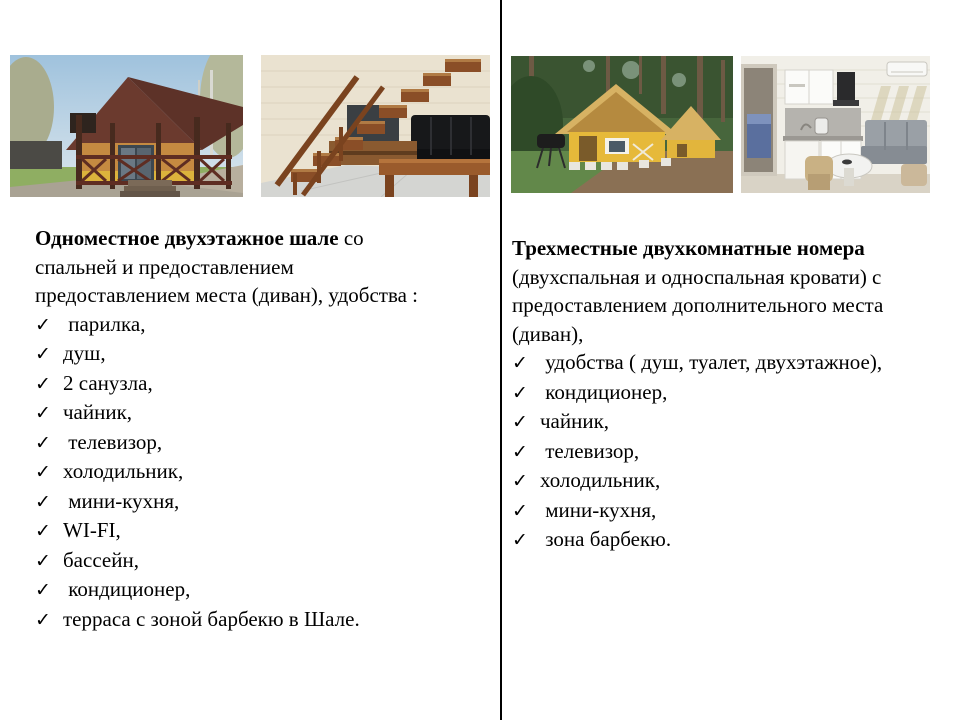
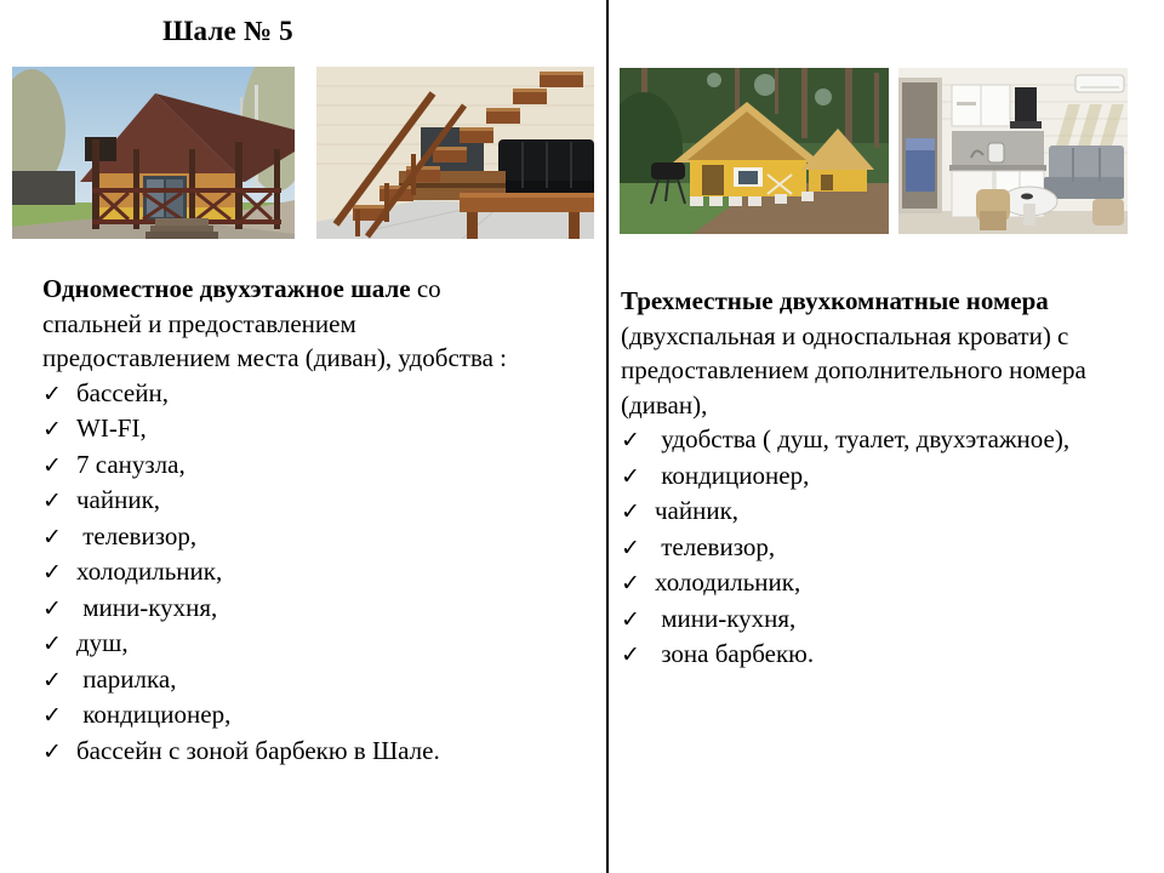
+ Шале № 5
  Одноместное двухэтажное шале со спальней и предоставлением предоставлением места (диван), удобства :
  ✓
- парилка,
+ бассейн,
  ✓
- душ,
+ WI-FI,
  ✓
- 2 санузла,
+ 7 санузла,
  ✓
  чайник,
  ✓
  телевизор,
  ✓
  холодильник,
  ✓
  мини-кухня,
  ✓
- WI-FI,
+ душ,
  ✓
- бассейн,
+ парилка,
  ✓
  кондиционер,
  ✓
- терраса с зоной барбекю в Шале.
+ бассейн с зоной барбекю в Шале.
- Трехместные двухкомнатные номера (двухспальная и односпальная кровати) с предоставлением дополнительного места (диван),
+ Трехместные двухкомнатные номера (двухспальная и односпальная кровати) с предоставлением дополнительного номера (диван),
  ✓
  удобства ( душ, туалет, двухэтажное),
  ✓
  кондиционер,
  ✓
  чайник,
  ✓
  телевизор,
  ✓
  холодильник,
  ✓
  мини-кухня,
  ✓
  зона барбекю.
